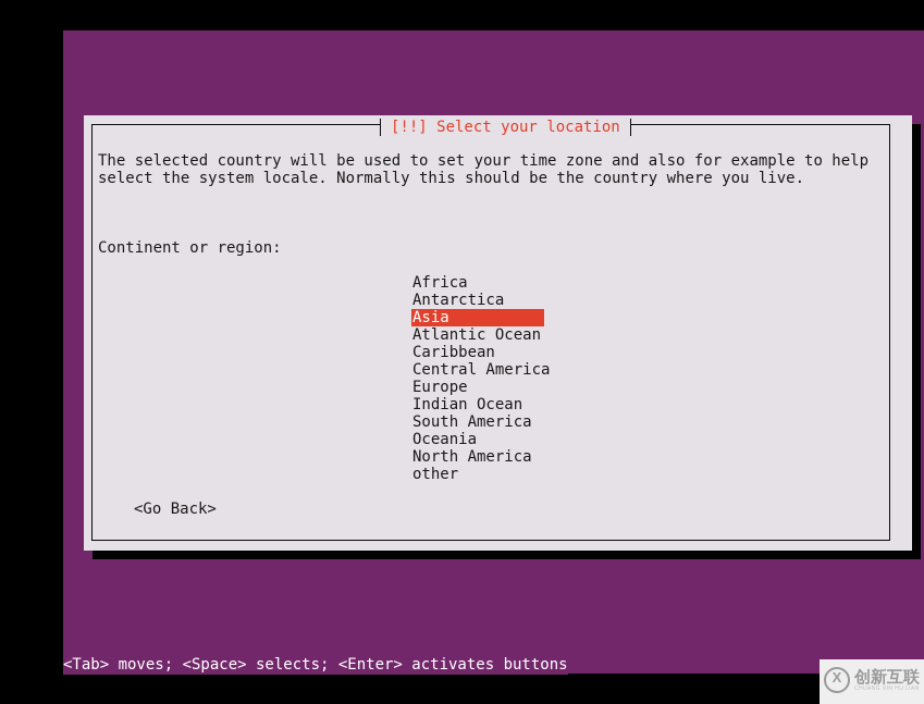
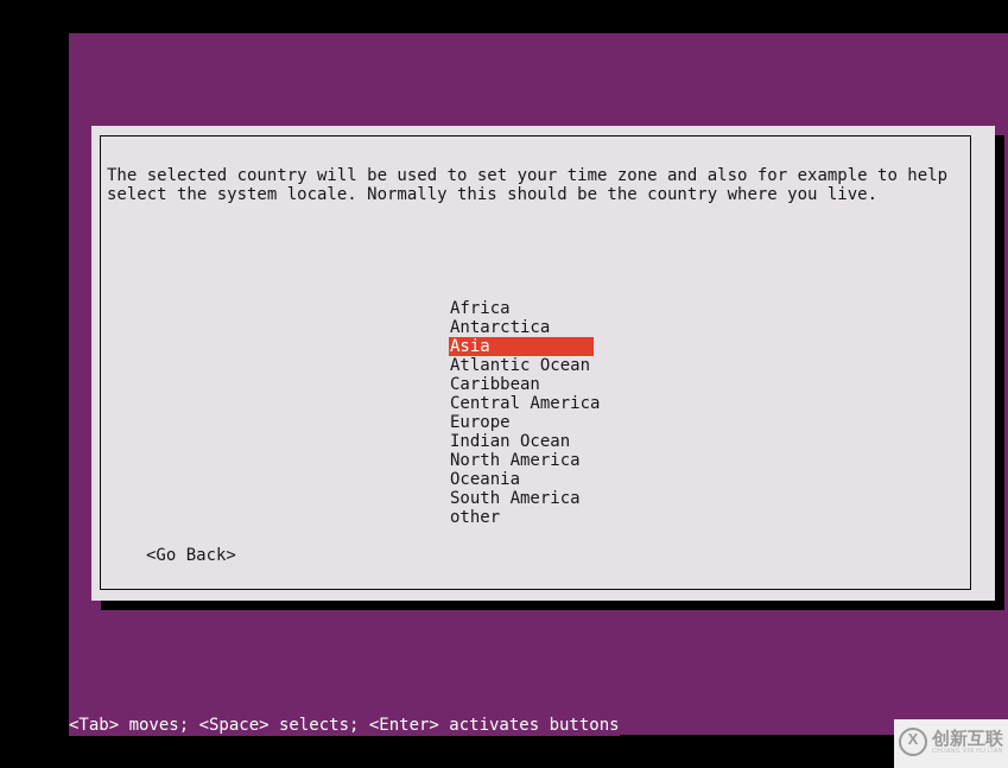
- [!!] Select your location
  The selected country will be used to set your time zone and also for example to help
  select the system locale. Normally this should be the country where you live.
- Continent or region:
  Africa
  Antarctica
  Asia
  Atlantic Ocean
  Caribbean
  Central America
  Europe
  Indian Ocean
- South America
+ North America
  Oceania
- North America
+ South America
  other
  <Go Back>
  <Tab> moves; <Space> selects; <Enter> activates buttons
  X
  创新互联
